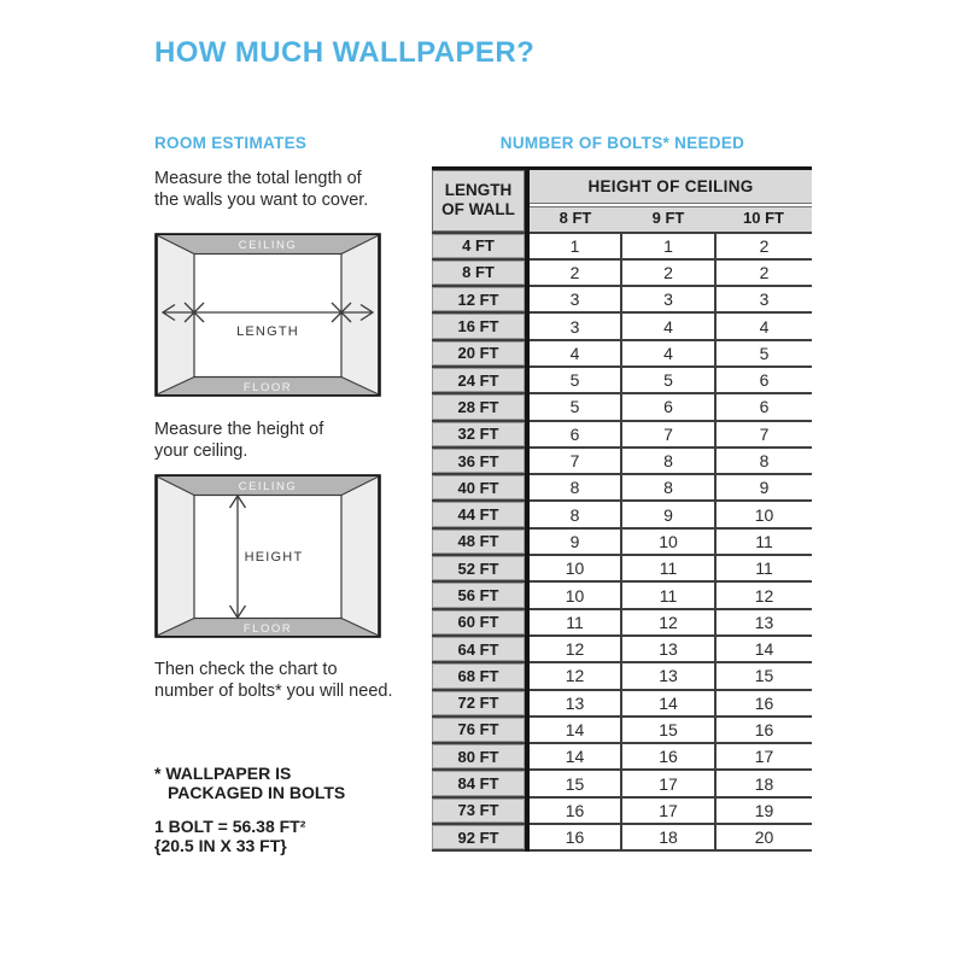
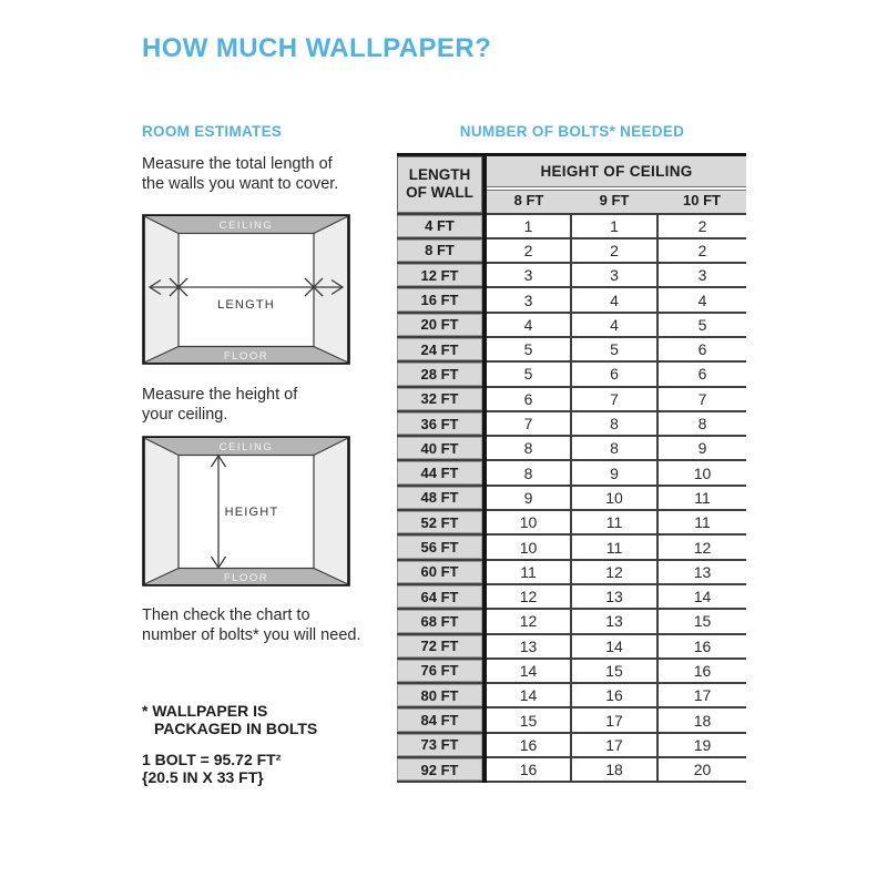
  HOW MUCH WALLPAPER?
  ROOM ESTIMATES
  Measure the total length of
  the walls you want to cover.
  CEILING
  FLOOR
  LENGTH
  Measure the height of
  your ceiling.
  CEILING
  FLOOR
  HEIGHT
  Then check the chart to
  number of bolts* you will need.
  * WALLPAPER IS
  PACKAGED IN BOLTS
- 1 BOLT = 56.38 FT²
+ 1 BOLT = 95.72 FT²
  {20.5 IN X 33 FT}
  NUMBER OF BOLTS* NEEDED
  LENGTH OF WALL	HEIGHT OF CEILING
  8 FT	9 FT	10 FT
  4 FT	1	1	2
  8 FT	2	2	2
  12 FT	3	3	3
  16 FT	3	4	4
  20 FT	4	4	5
  24 FT	5	5	6
  28 FT	5	6	6
  32 FT	6	7	7
  36 FT	7	8	8
  40 FT	8	8	9
  44 FT	8	9	10
  48 FT	9	10	11
  52 FT	10	11	11
  56 FT	10	11	12
  60 FT	11	12	13
  64 FT	12	13	14
  68 FT	12	13	15
  72 FT	13	14	16
  76 FT	14	15	16
  80 FT	14	16	17
  84 FT	15	17	18
  73 FT	16	17	19
  92 FT	16	18	20
